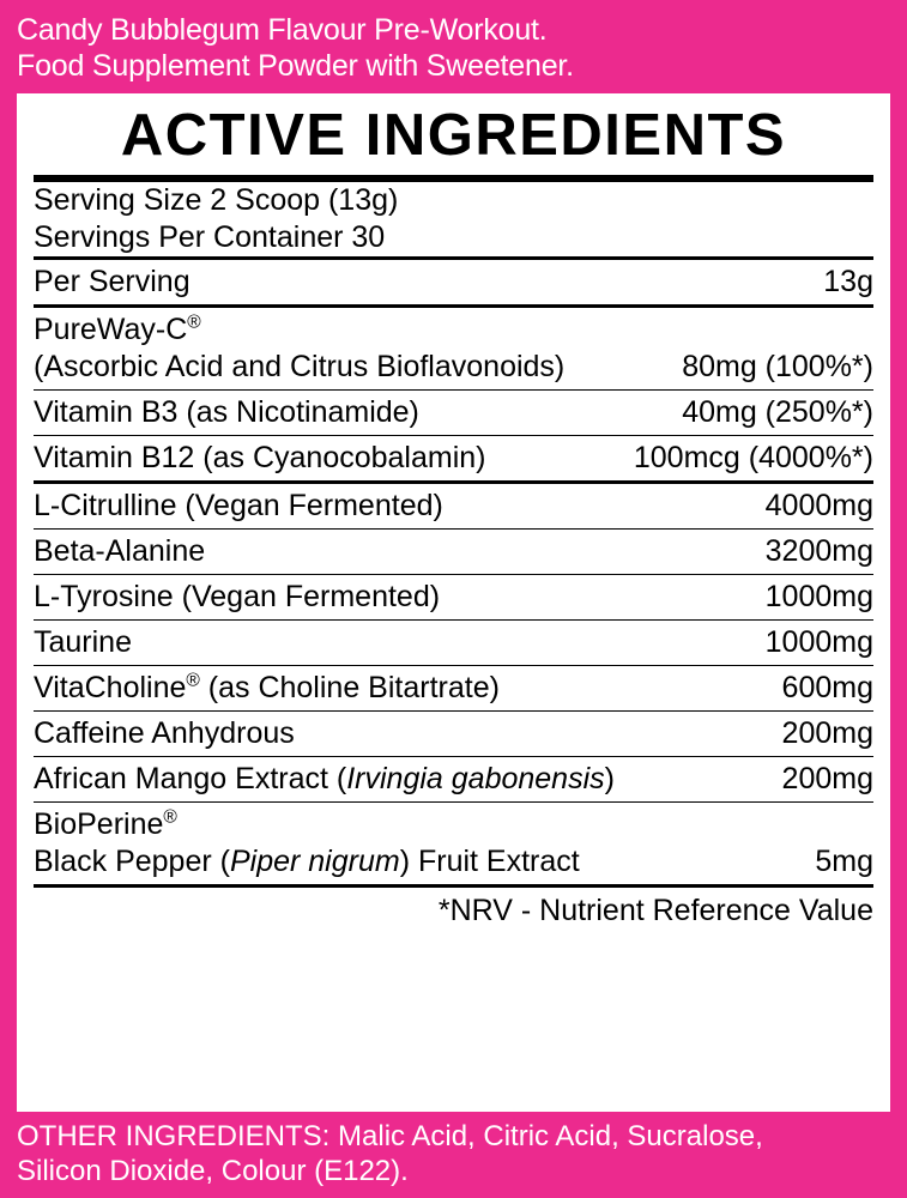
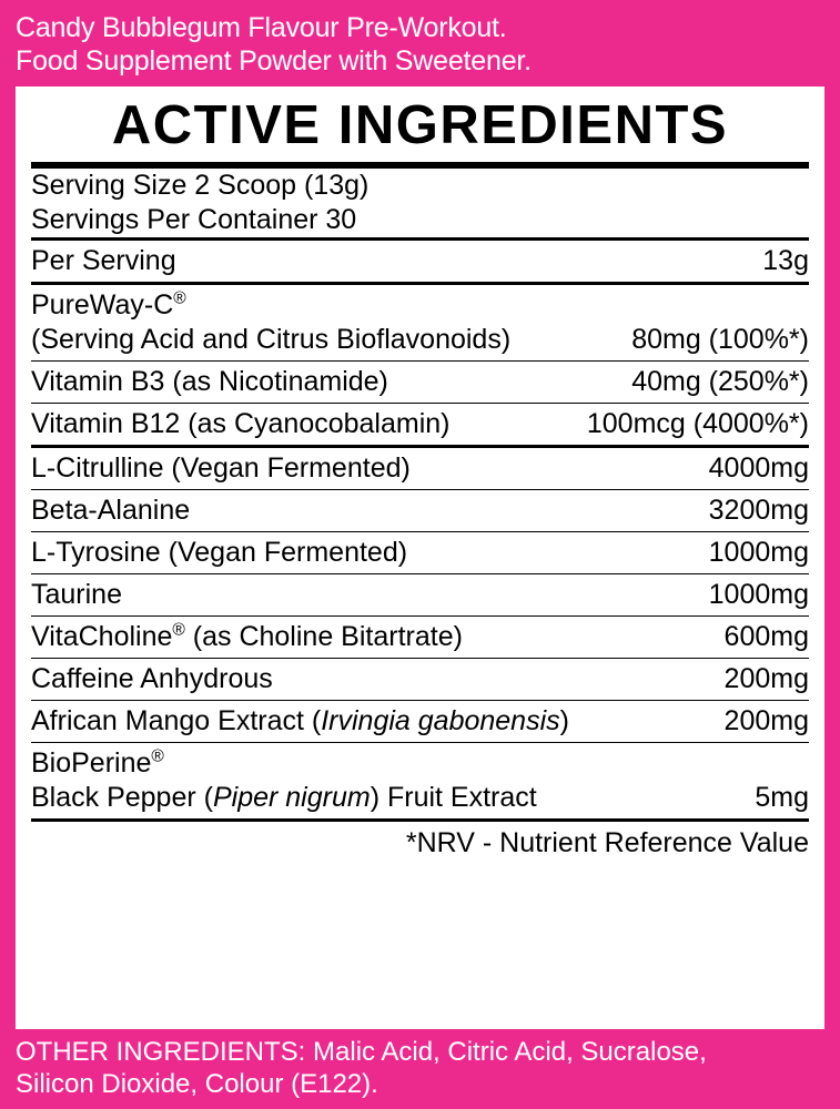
  Candy Bubblegum Flavour Pre-Workout.
  Food Supplement Powder with Sweetener.
  ACTIVE INGREDIENTS
  Serving Size 2 Scoop (13g)
  Servings Per Container 30
  Per Serving
  13g
  PureWay-C®
- (Ascorbic Acid and Citrus Bioflavonoids)
+ (Serving Acid and Citrus Bioflavonoids)
  80mg (100%*)
  Vitamin B3 (as Nicotinamide)
  40mg (250%*)
  Vitamin B12 (as Cyanocobalamin)
  100mcg (4000%*)
  L-Citrulline (Vegan Fermented)
  4000mg
  Beta-Alanine
  3200mg
  L-Tyrosine (Vegan Fermented)
  1000mg
  Taurine
  1000mg
  VitaCholine® (as Choline Bitartrate)
  600mg
  Caffeine Anhydrous
  200mg
  African Mango Extract (Irvingia gabonensis)
  200mg
  BioPerine®
  Black Pepper (Piper nigrum) Fruit Extract
  5mg
  *NRV - Nutrient Reference Value
  OTHER INGREDIENTS: Malic Acid, Citric Acid, Sucralose,
  Silicon Dioxide, Colour (E122).
